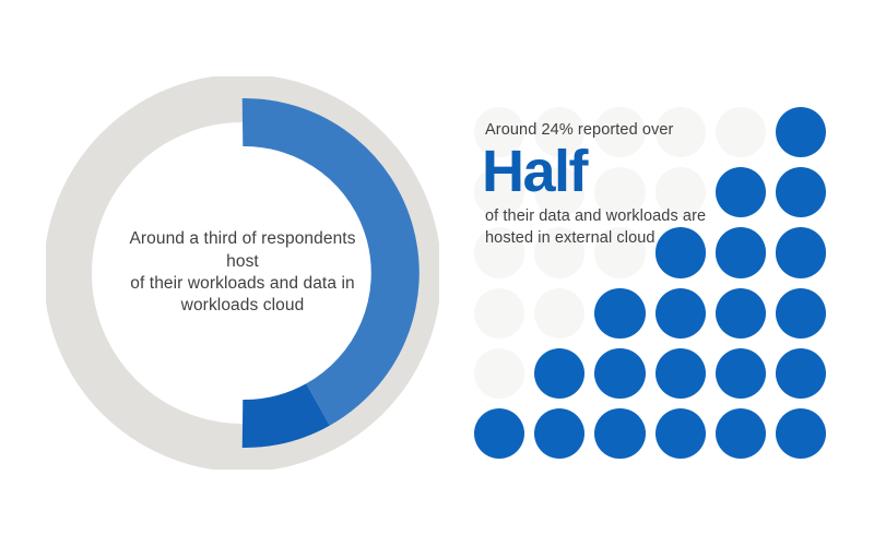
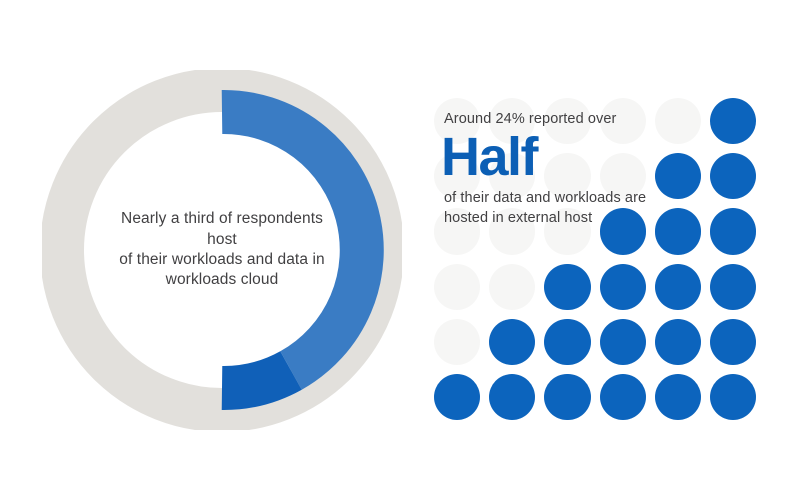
- Around a third of respondents host
+ Nearly a third of respondents host
  of their workloads and data in workloads cloud
  Around 24% reported over
  Half
- of their data and workloads are hosted in external cloud
+ of their data and workloads are hosted in external host
